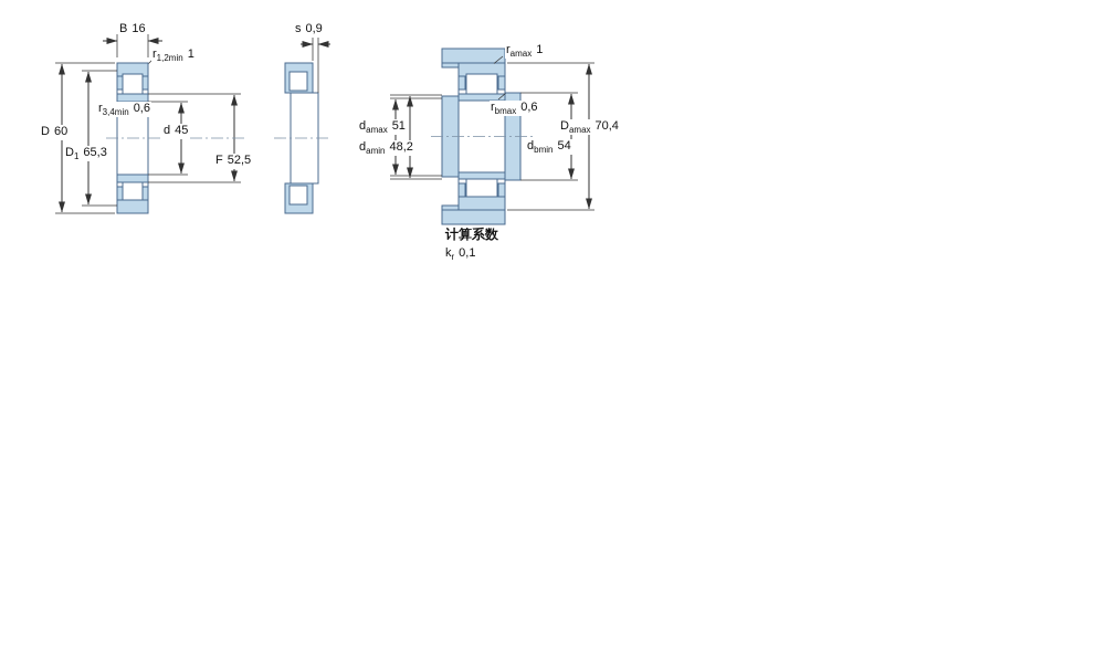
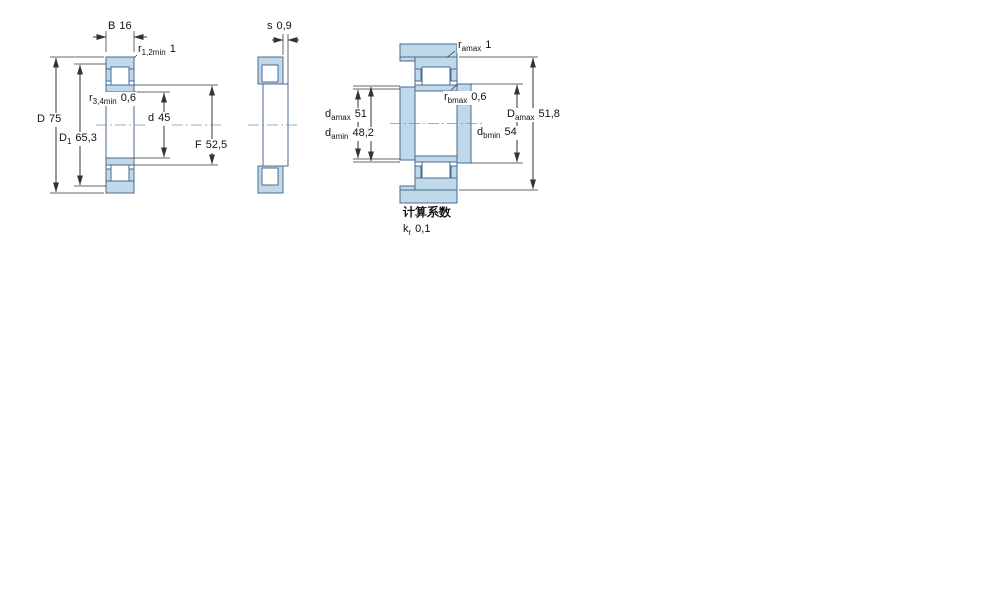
  B 16
  r1,2min 1
  r3,4min 0,6
- D 60
+ D 75
  D1 65,3
  d 45
  F 52,5
  s 0,9
  ramax 1
  rbmax 0,6
  damax 51
  damin 48,2
  dbmin 54
- Damax 70,4
+ Damax 51,8
  计算系数
  kr 0,1
